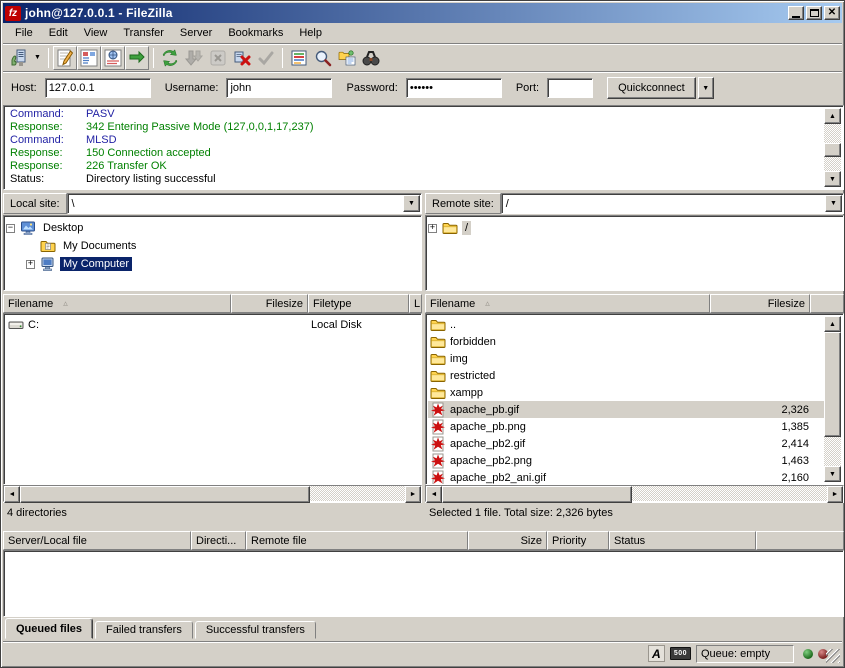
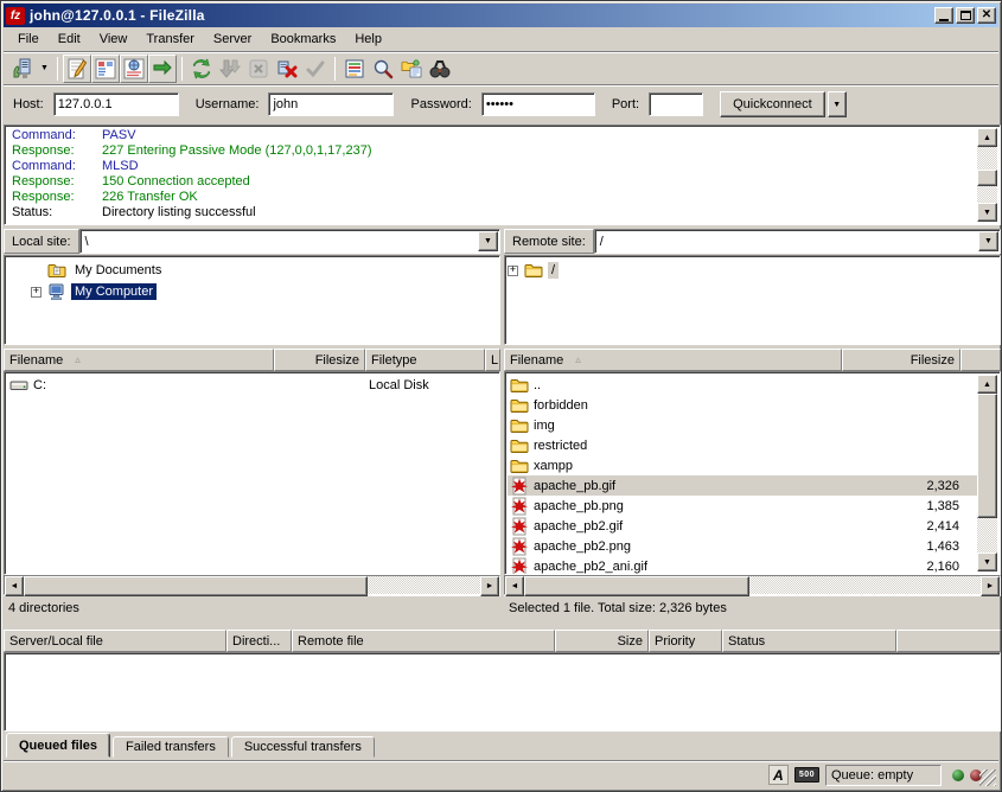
  fz
  john@127.0.0.1 - FileZilla
  ✕
  File
  Edit
  View
  Transfer
  Server
  Bookmarks
  Help
  Host:
  127.0.0.1
  Username:
  john
  Password:
  ••••••
  Port:
  Quickconnect
  Command:
  PASV
  Response:
- 342 Entering Passive Mode (127,0,0,1,17,237)
+ 227 Entering Passive Mode (127,0,0,1,17,237)
  Command:
  MLSD
  Response:
  150 Connection accepted
  Response:
  226 Transfer OK
  Status:
  Directory listing successful
  Local site:
  \
- −
- Desktop
  My Documents
  +
  My Computer
  Filename
  ▵
  Filesize
  Filetype
  L
  C:
  Local Disk
  4 directories
  Remote site:
  /
  +
  /
  Filename
  ▵
  Filesize
  ..
  forbidden
  img
  restricted
  xampp
  apache_pb.gif
  2,326
  apache_pb.png
  1,385
  apache_pb2.gif
  2,414
  apache_pb2.png
  1,463
  apache_pb2_ani.gif
  2,160
  Selected 1 file. Total size: 2,326 bytes
  Server/Local file
  Directi...
  Remote file
  Size
  Priority
  Status
  Queued files
  Failed transfers
  Successful transfers
  A
  Queue: empty
